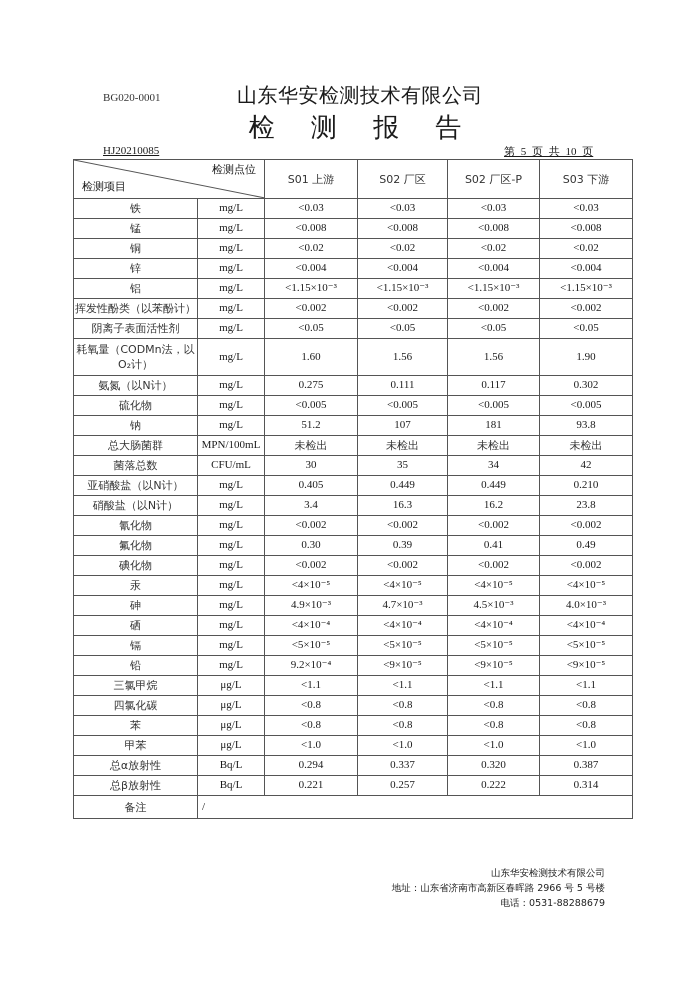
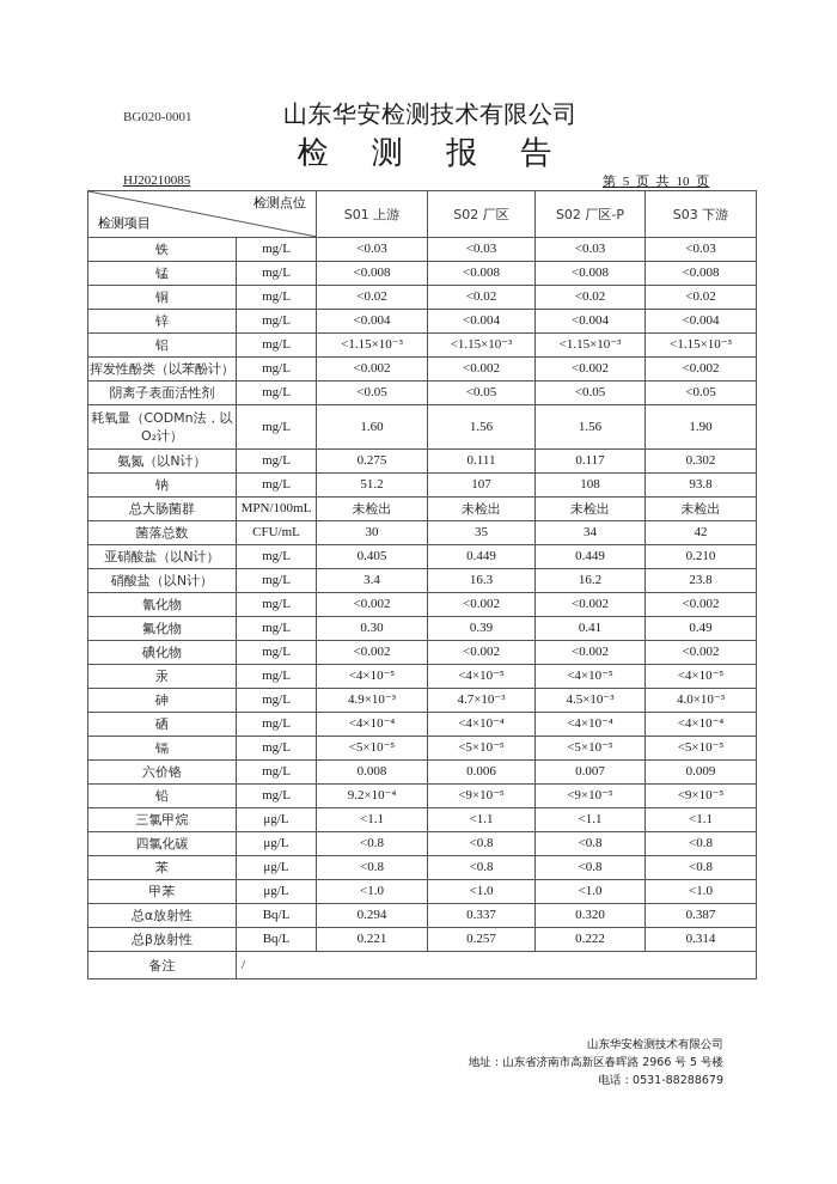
  BG020-0001
  山东华安检测技术有限公司
  检 测 报 告
  HJ20210085
  第 5 页 共 10 页
  检测点位 检测项目	S01 上游	S02 厂区	S02 厂区-P	S03 下游
  铁	mg/L	<0.03	<0.03	<0.03	<0.03
  锰	mg/L	<0.008	<0.008	<0.008	<0.008
  铜	mg/L	<0.02	<0.02	<0.02	<0.02
  锌	mg/L	<0.004	<0.004	<0.004	<0.004
  铝	mg/L	<1.15×10⁻³	<1.15×10⁻³	<1.15×10⁻³	<1.15×10⁻³
  挥发性酚类（以苯酚计）	mg/L	<0.002	<0.002	<0.002	<0.002
  阴离子表面活性剂	mg/L	<0.05	<0.05	<0.05	<0.05
  耗氧量（CODMn法，以O₂计）	mg/L	1.60	1.56	1.56	1.90
  氨氮（以N计）	mg/L	0.275	0.111	0.117	0.302
- 硫化物	mg/L	<0.005	<0.005	<0.005	<0.005
- 钠	mg/L	51.2	107	181	93.8
+ 钠	mg/L	51.2	107	108	93.8
  总大肠菌群	MPN/100mL	未检出	未检出	未检出	未检出
  菌落总数	CFU/mL	30	35	34	42
  亚硝酸盐（以N计）	mg/L	0.405	0.449	0.449	0.210
  硝酸盐（以N计）	mg/L	3.4	16.3	16.2	23.8
  氰化物	mg/L	<0.002	<0.002	<0.002	<0.002
  氟化物	mg/L	0.30	0.39	0.41	0.49
  碘化物	mg/L	<0.002	<0.002	<0.002	<0.002
  汞	mg/L	<4×10⁻⁵	<4×10⁻⁵	<4×10⁻⁵	<4×10⁻⁵
  砷	mg/L	4.9×10⁻³	4.7×10⁻³	4.5×10⁻³	4.0×10⁻³
  硒	mg/L	<4×10⁻⁴	<4×10⁻⁴	<4×10⁻⁴	<4×10⁻⁴
  镉	mg/L	<5×10⁻⁵	<5×10⁻⁵	<5×10⁻⁵	<5×10⁻⁵
+ 六价铬	mg/L	0.008	0.006	0.007	0.009
  铅	mg/L	9.2×10⁻⁴	<9×10⁻⁵	<9×10⁻⁵	<9×10⁻⁵
  三氯甲烷	μg/L	<1.1	<1.1	<1.1	<1.1
  四氯化碳	μg/L	<0.8	<0.8	<0.8	<0.8
  苯	μg/L	<0.8	<0.8	<0.8	<0.8
  甲苯	μg/L	<1.0	<1.0	<1.0	<1.0
  总α放射性	Bq/L	0.294	0.337	0.320	0.387
  总β放射性	Bq/L	0.221	0.257	0.222	0.314
  备注	/
  山东华安检测技术有限公司
  地址：山东省济南市高新区春晖路 2966 号 5 号楼
  电话：0531-88288679
